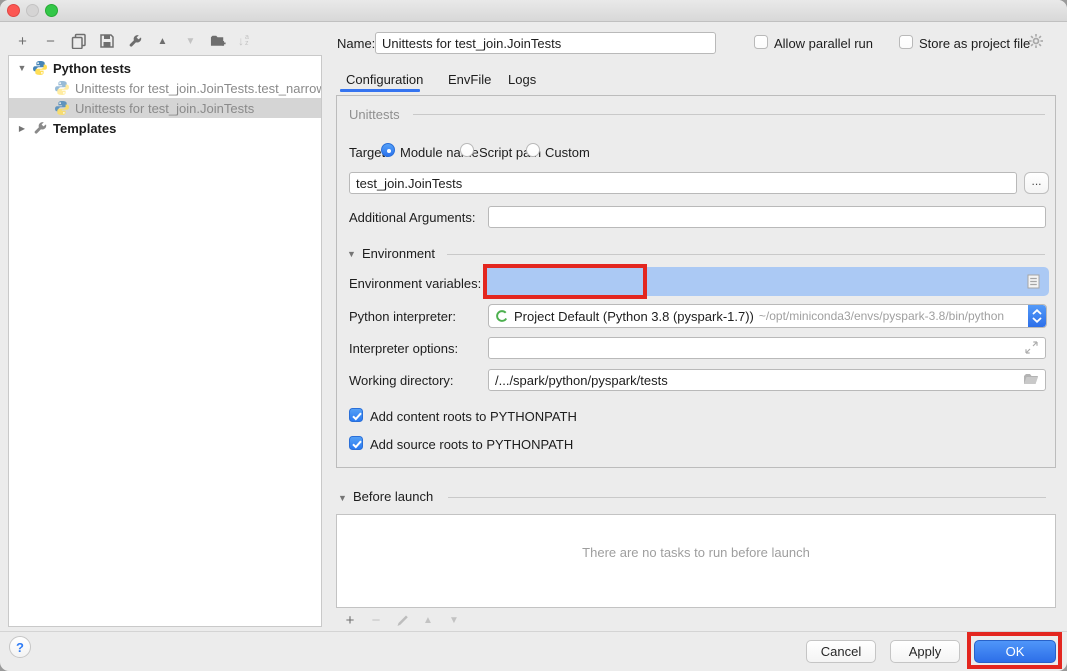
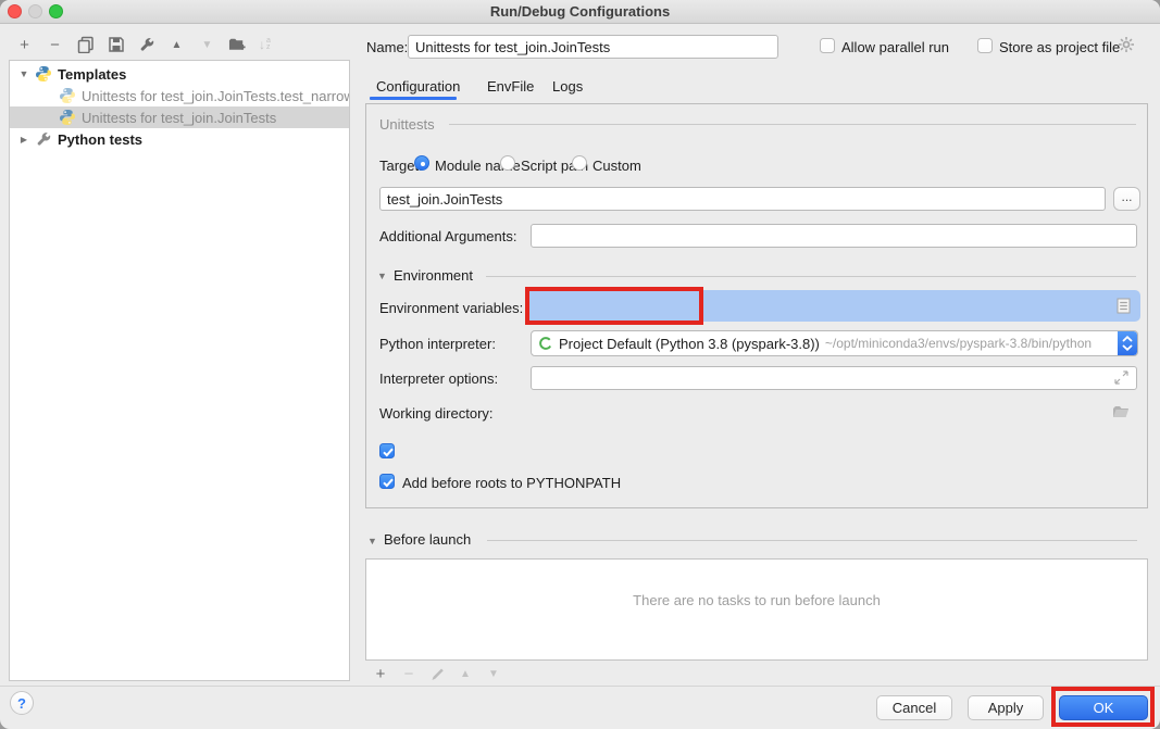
+ Run/Debug Configurations
  +
  −
  ▲
  ▼
  ↓
  ▼
- Python tests
+ Templates
  Unittests for test_join.JoinTests.test_narro
  Unittests for test_join.JoinTests
  ▶
- Templates
+ Python tests
  ?
  Name:
  Unittests for test_join.JoinTests
  Allow parallel run
  Store as project file
  Configuration
  EnvFile
  Logs
  Unittests
  Targe
  Module nae
  Script p
  Custom
  test_join.JoinTests
  ...
  Additional Arguments:
  ▼
  Environment
  Environment variables:
  Python interpreter:
- Project Default (Python 3.8 (pyspark-1.7))
+ Project Default (Python 3.8 (pyspark-3.8))
  ~/opt/miniconda3/envs/pyspark-3.8/bin/python
  Interpreter options:
  Working directory:
- /.../spark/python/pyspark/tests
- Add content roots to PYTHONPATH
- Add source roots to PYTHONPATH
+ Add before roots to PYTHONPATH
  ▼
  Before launch
  There are no tasks to run before launch
  +
  ▲
  ▼
  Cancel
  Apply
  OK
